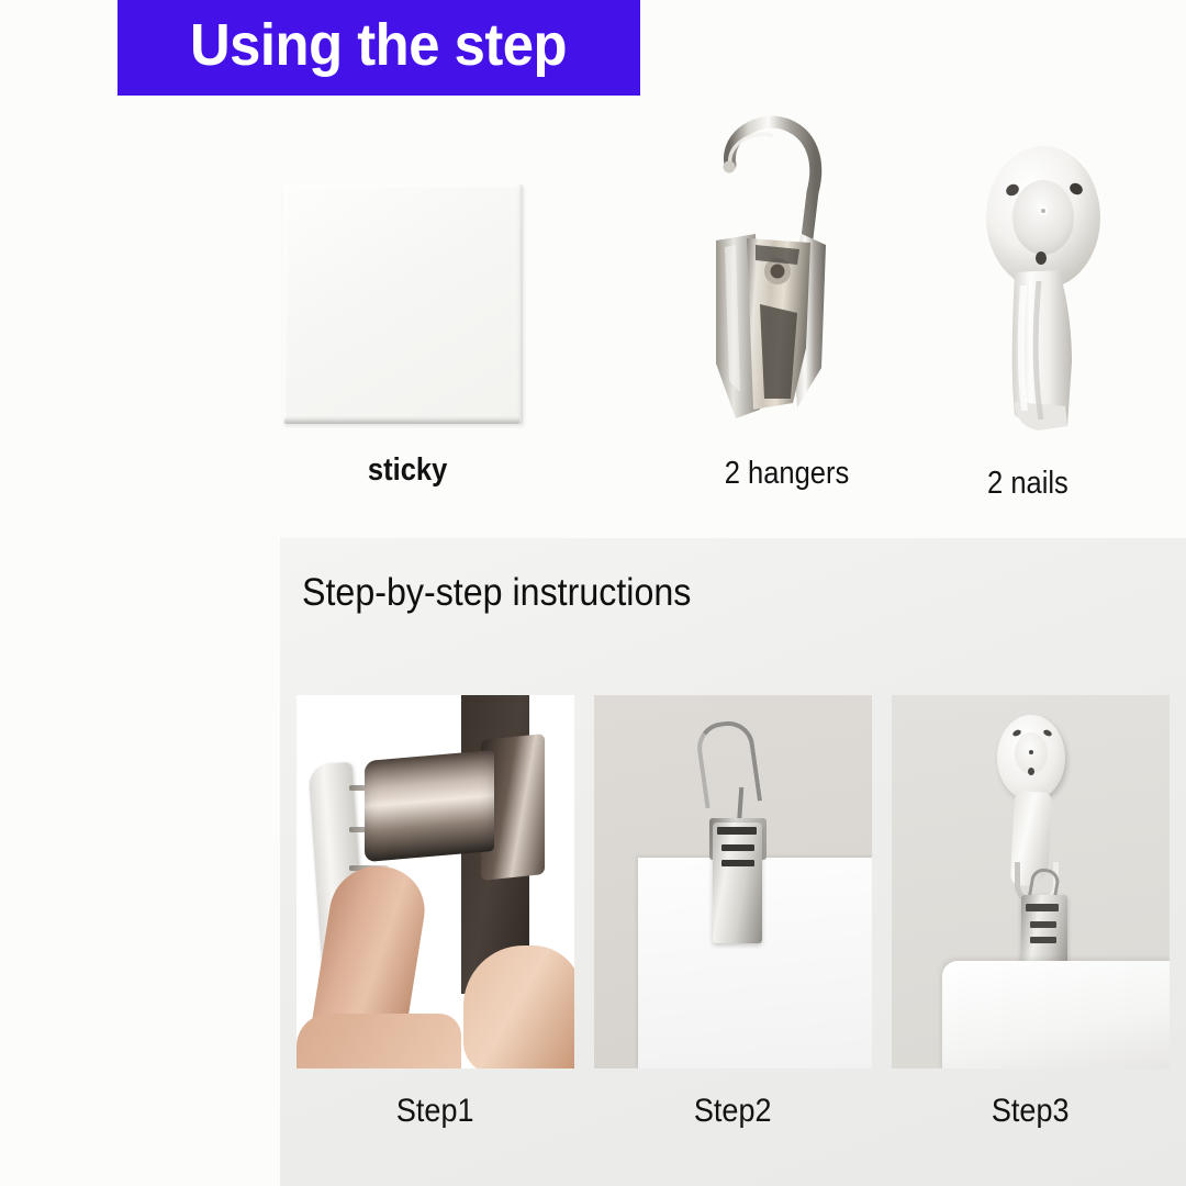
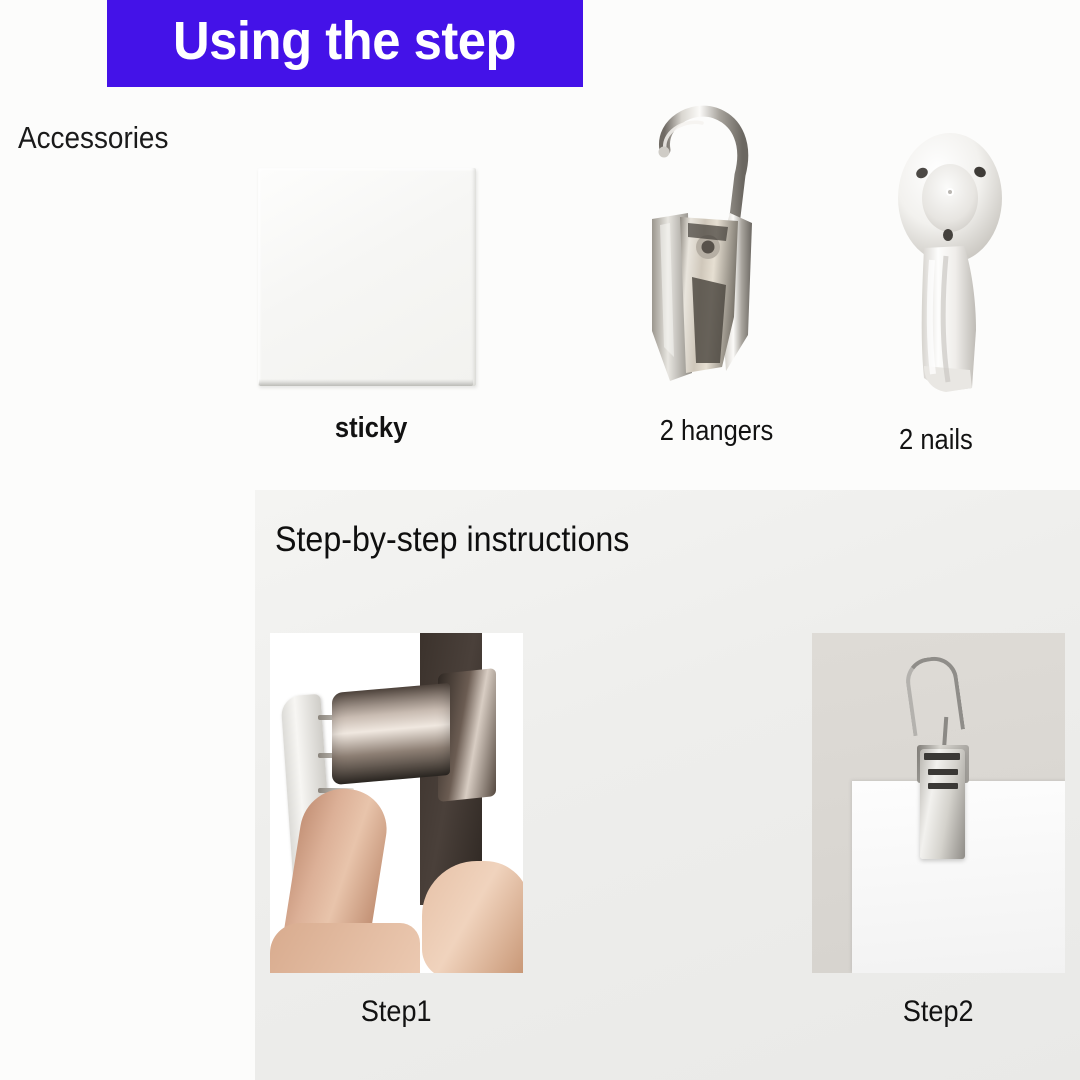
  Using the step
+ Accessories
  sticky
  2 hangers
  2 nails
  Step-by-step instructions
  Step1
  Step2
- Step3
